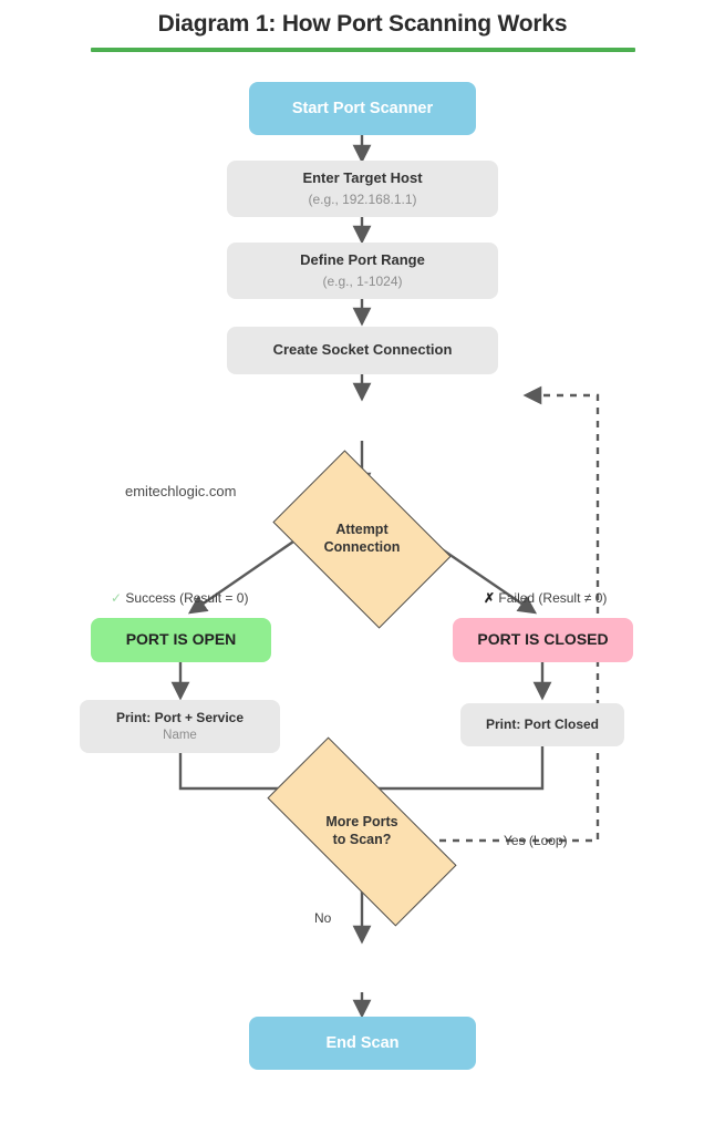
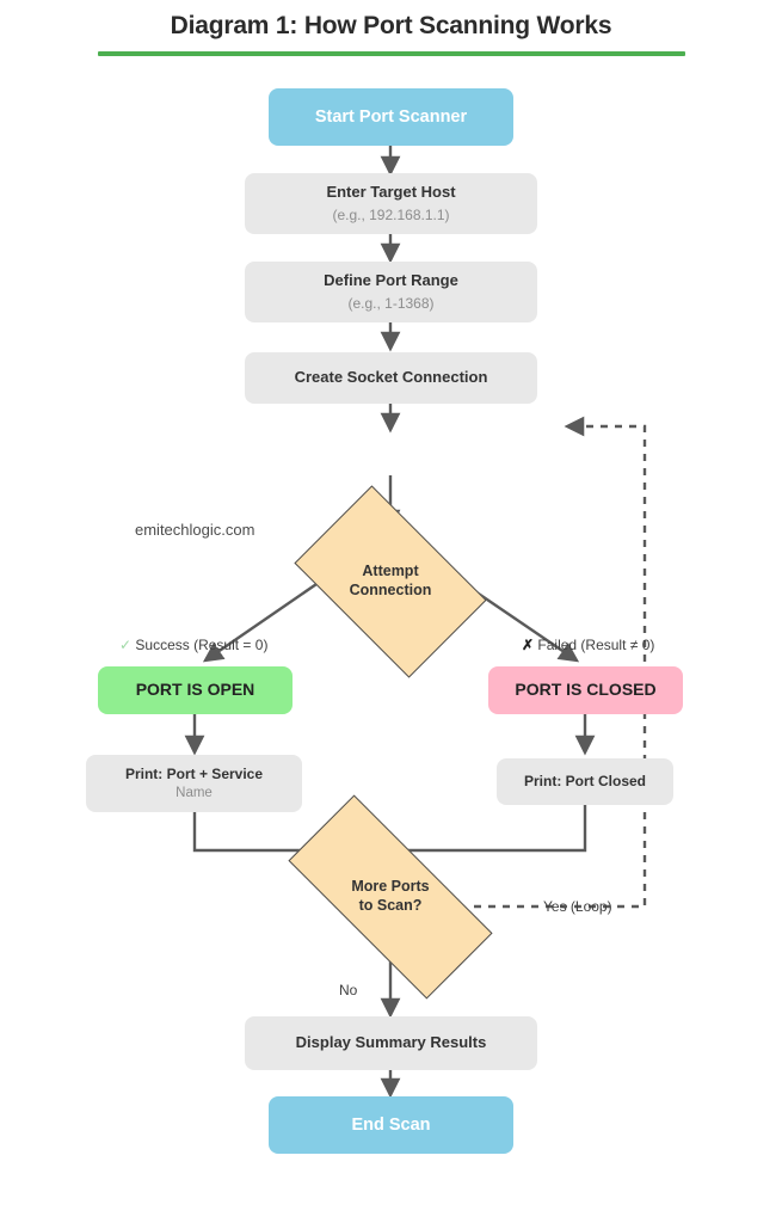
  Diagram 1: How Port Scanning Works
  Start Port Scanner
  Enter Target Host
  (e.g., 192.168.1.1)
  Define Port Range
- (e.g., 1-1024)
+ (e.g., 1-1368)
  Create Socket Connection
  Attempt
  Connection
  PORT IS OPEN
  PORT IS CLOSED
  Print: Port + Service
  Name
  Print: Port Closed
  More Ports
  to Scan?
+ Display Summary Results
  End Scan
  ✓ Success (Result = 0)
  ✗ Failed (Result ≠ 0)
  Yes (Loop)
  No
  emitechlogic.com
